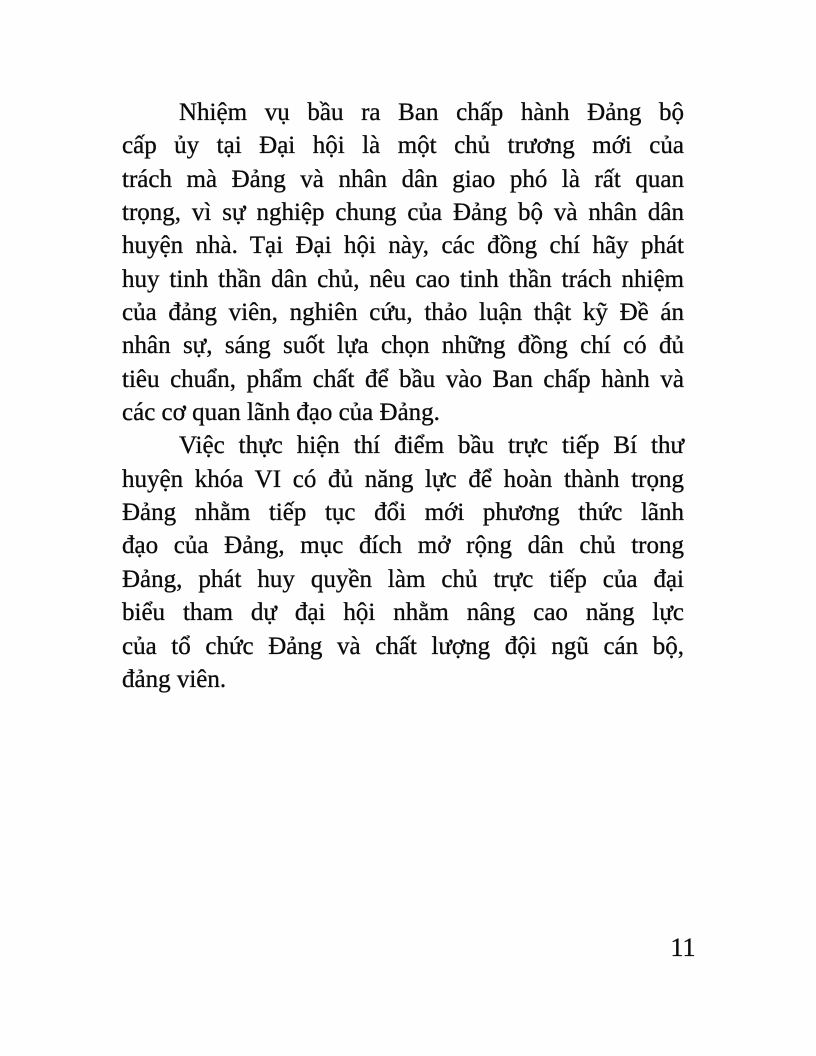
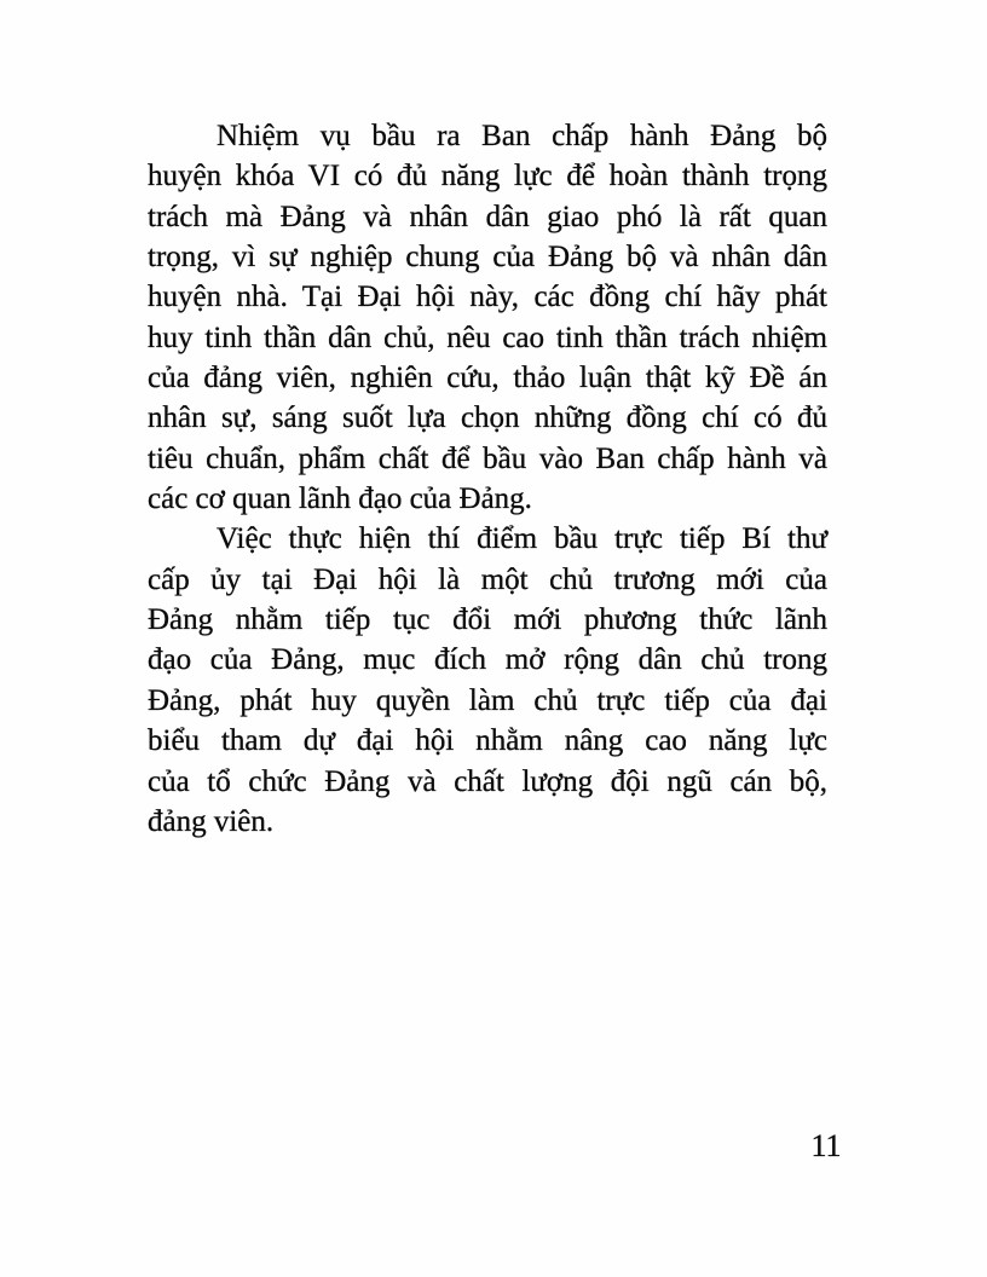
  Nhiệm vụ bầu ra Ban chấp hành Đảng bộ
- cấp ủy tại Đại hội là một chủ trương mới của
+ huyện khóa VI có đủ năng lực để hoàn thành trọng
  trách mà Đảng và nhân dân giao phó là rất quan
  trọng, vì sự nghiệp chung của Đảng bộ và nhân dân
  huyện nhà. Tại Đại hội này, các đồng chí hãy phát
  huy tinh thần dân chủ, nêu cao tinh thần trách nhiệm
  của đảng viên, nghiên cứu, thảo luận thật kỹ Đề án
  nhân sự, sáng suốt lựa chọn những đồng chí có đủ
  tiêu chuẩn, phẩm chất để bầu vào Ban chấp hành và
  các cơ quan lãnh đạo của Đảng.
  Việc thực hiện thí điểm bầu trực tiếp Bí thư
- huyện khóa VI có đủ năng lực để hoàn thành trọng
+ cấp ủy tại Đại hội là một chủ trương mới của
  Đảng nhằm tiếp tục đổi mới phương thức lãnh
  đạo của Đảng, mục đích mở rộng dân chủ trong
  Đảng, phát huy quyền làm chủ trực tiếp của đại
  biểu tham dự đại hội nhằm nâng cao năng lực
  của tổ chức Đảng và chất lượng đội ngũ cán bộ,
  đảng viên.
  11
